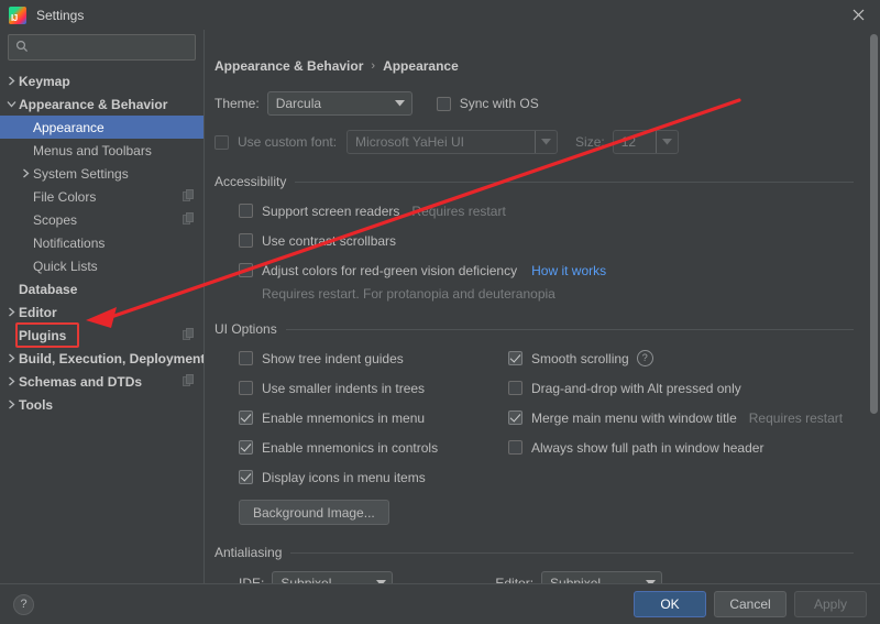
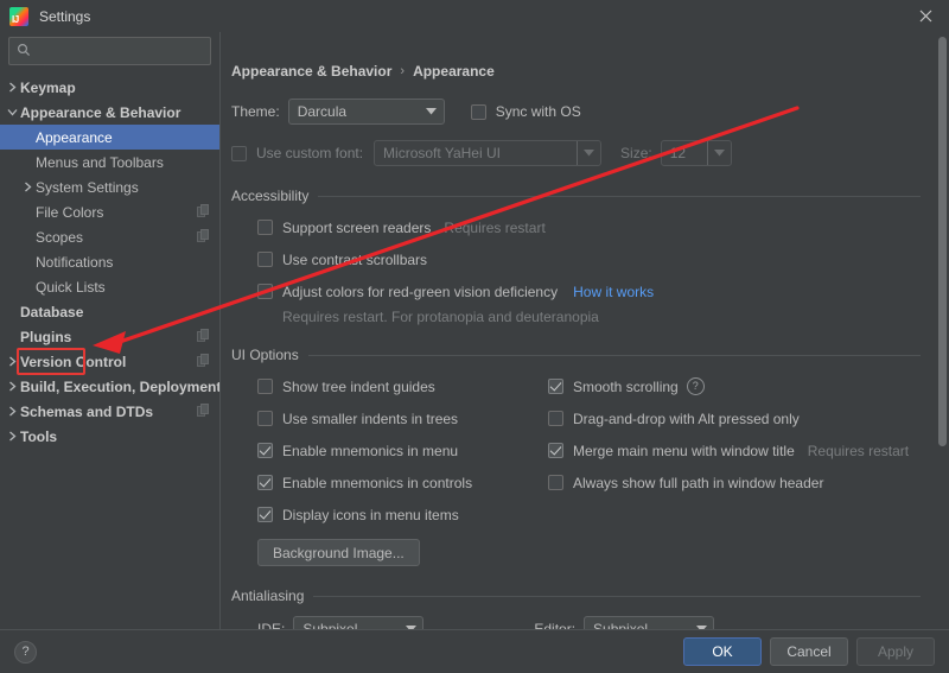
  Settings
  Keymap
  Appearance & Behavior
  Appearance
  Menus and Toolbars
  System Settings
  File Colors
  Scopes
  Notifications
  Quick Lists
  Database
- Editor
  Plugins
+ Version Control
  Build, Execution, Deploymen
  Schemas and DTDs
  Tools
  Appearance & Behavior
  ›
  Appearance
  Theme:
  Darcula
  Sync with OS
  Use custom font:
  Microsoft YaHei UI
  Size:
  12
  Accessibility
  Support screen readers
  equires restart
  Use contra scrollbars
  Adjust colors for red-green vision deficiency
  How it works
  Requires restart. For protanopia and deuteranopia
  UI Options
  Show tree indent guides
  Use smaller indents in trees
  Enable mnemonics in menu
  Enable mnemonics in controls
  Display icons in menu items
  Smooth scrolling
  ?
  Drag-and-drop with Alt pressed only
  Merge main menu with window title
  Requires restart
  Always show full path in window header
  Background Image...
  Antialiasing
  ?
  OK
  Cancel
  Apply
